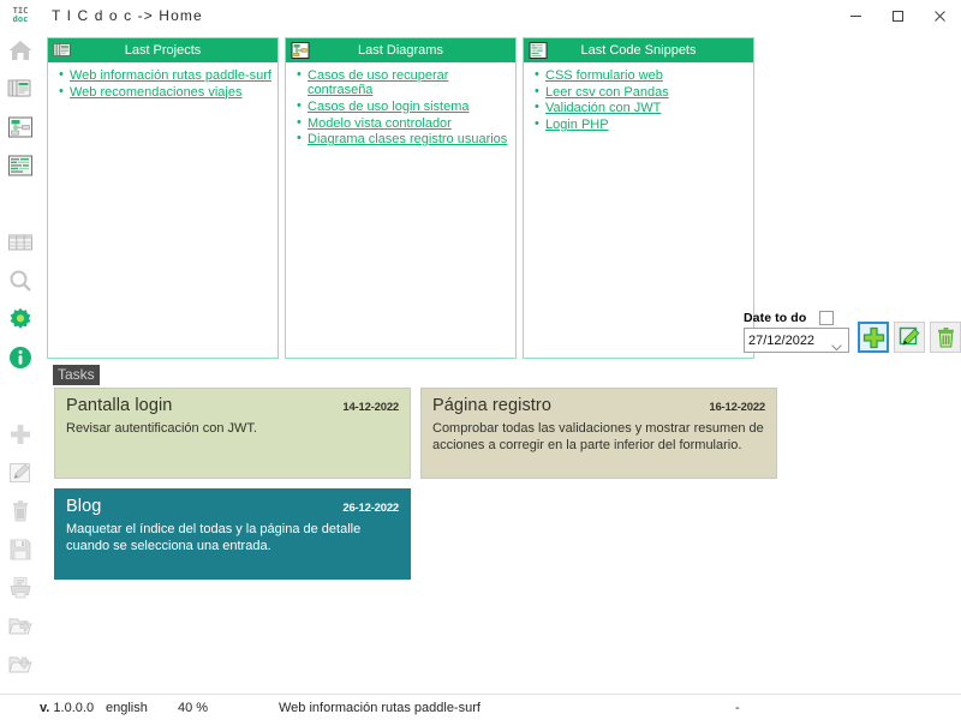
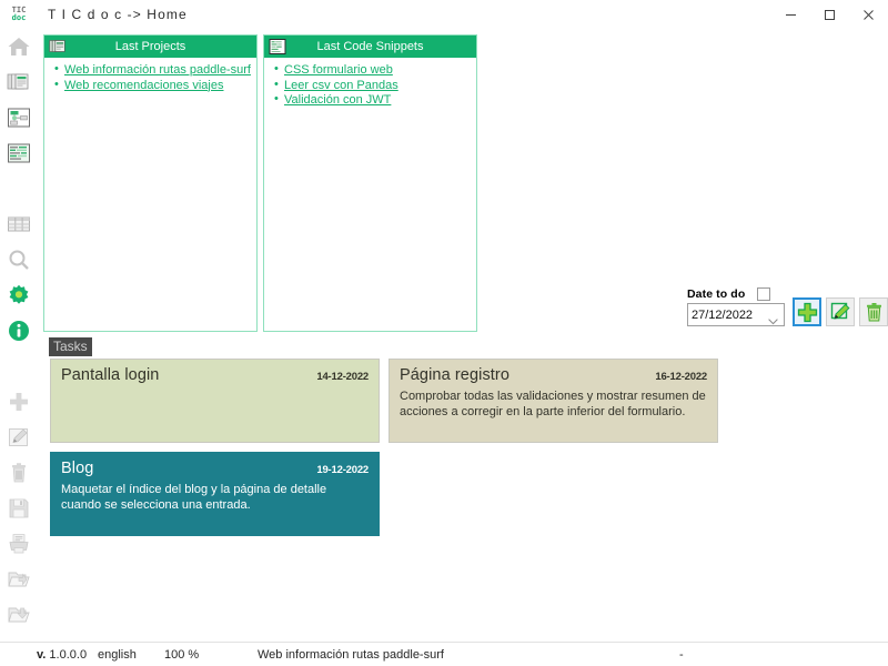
  TIC
  doc
  T I C d o c -> Home
  Last Projects
  Web información rutas paddle-surf
  Web recomendaciones viajes
- Last Diagrams
- Casos de uso recuperar contraseña
- Casos de uso login sistema
- Modelo vista controlador
- Diagrama clases registro usuarios
  Last Code Snippets
  CSS formulario web
  Leer csv con Pandas
  Validación con JWT
- Login PHP
  Date to do
  27/12/2022
  Tasks
  Pantalla login
  14-12-2022
- Revisar autentificación con JWT.
  Página registro
  16-12-2022
  Comprobar todas las validaciones y mostrar resumen de acciones a corregir en la parte inferior del formulario.
  Blog
- 26-12-2022
+ 19-12-2022
- Maquetar el índice del todas y la página de detalle cuando se selecciona una entrada.
+ Maquetar el índice del blog y la página de detalle cuando se selecciona una entrada.
  v. 1.0.0.0
  english
- 40 %
+ 100 %
  Web información rutas paddle-surf
  -
